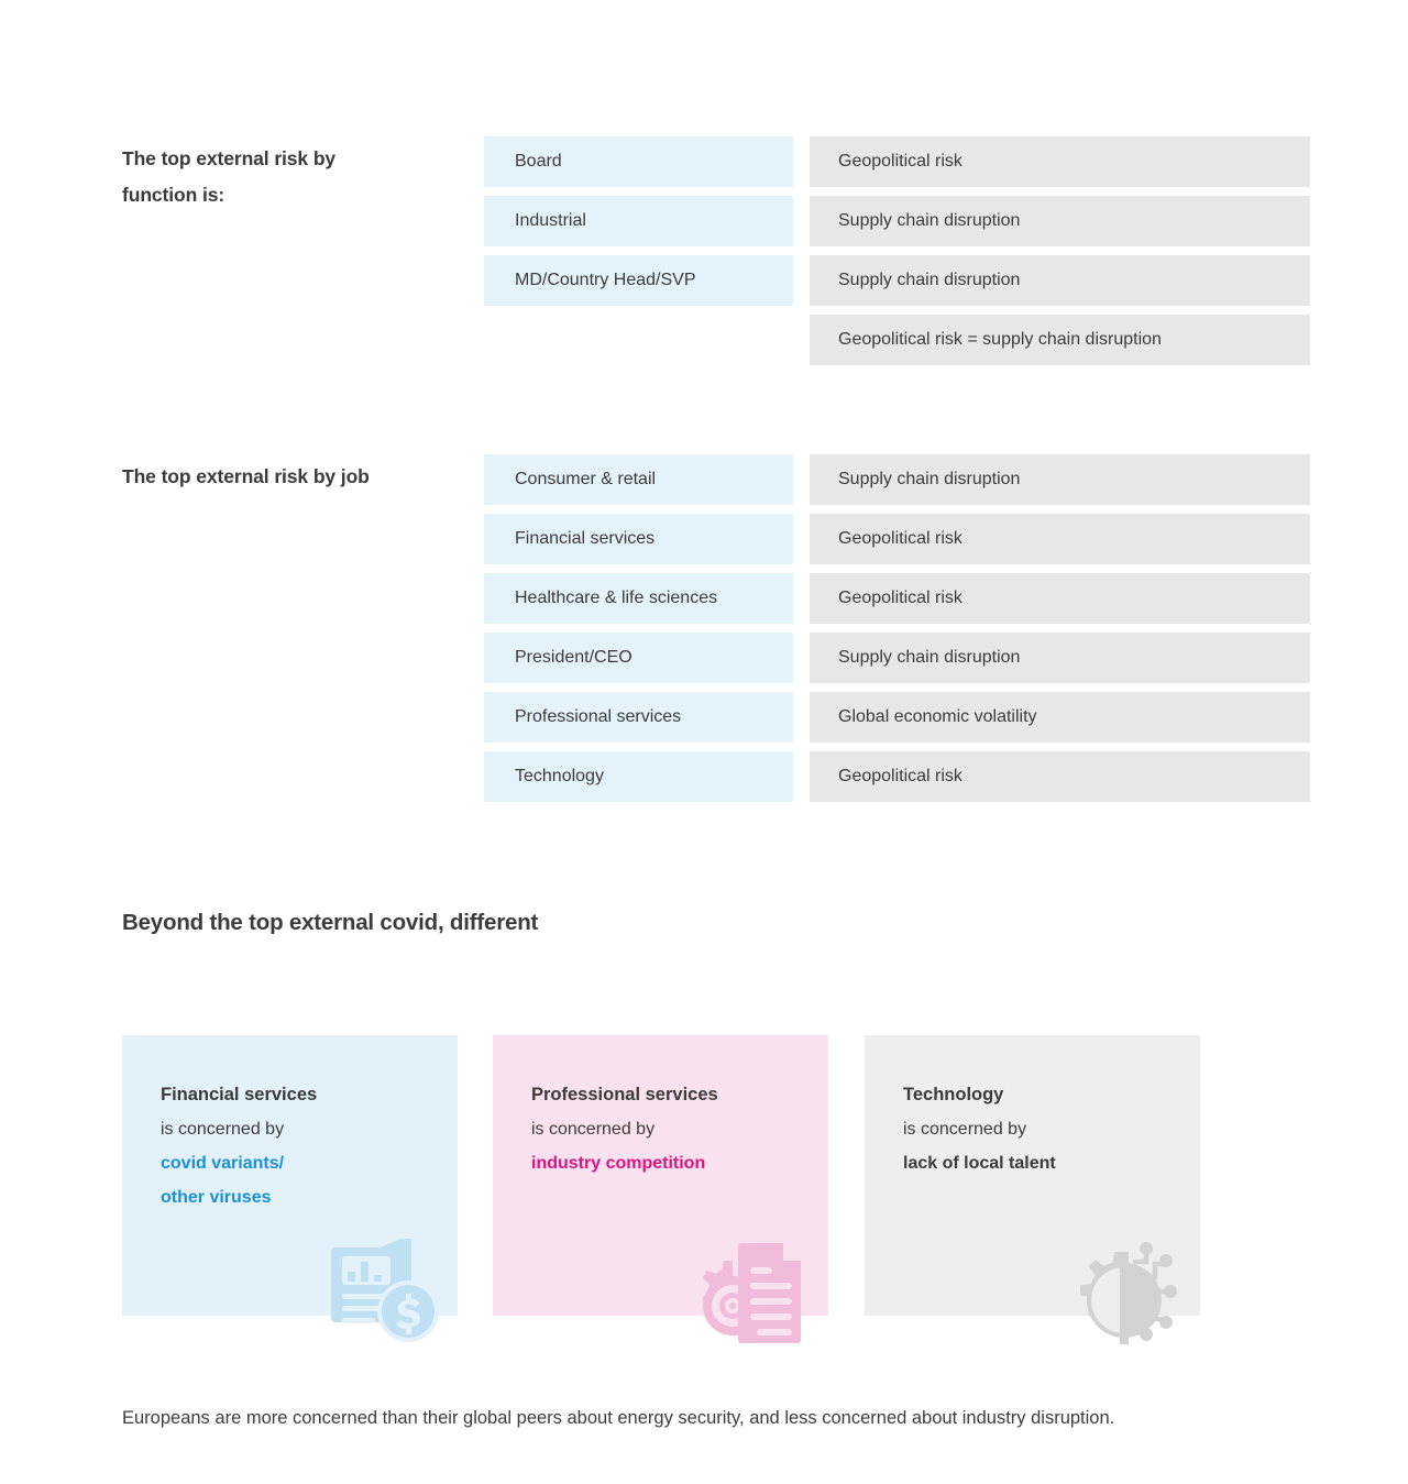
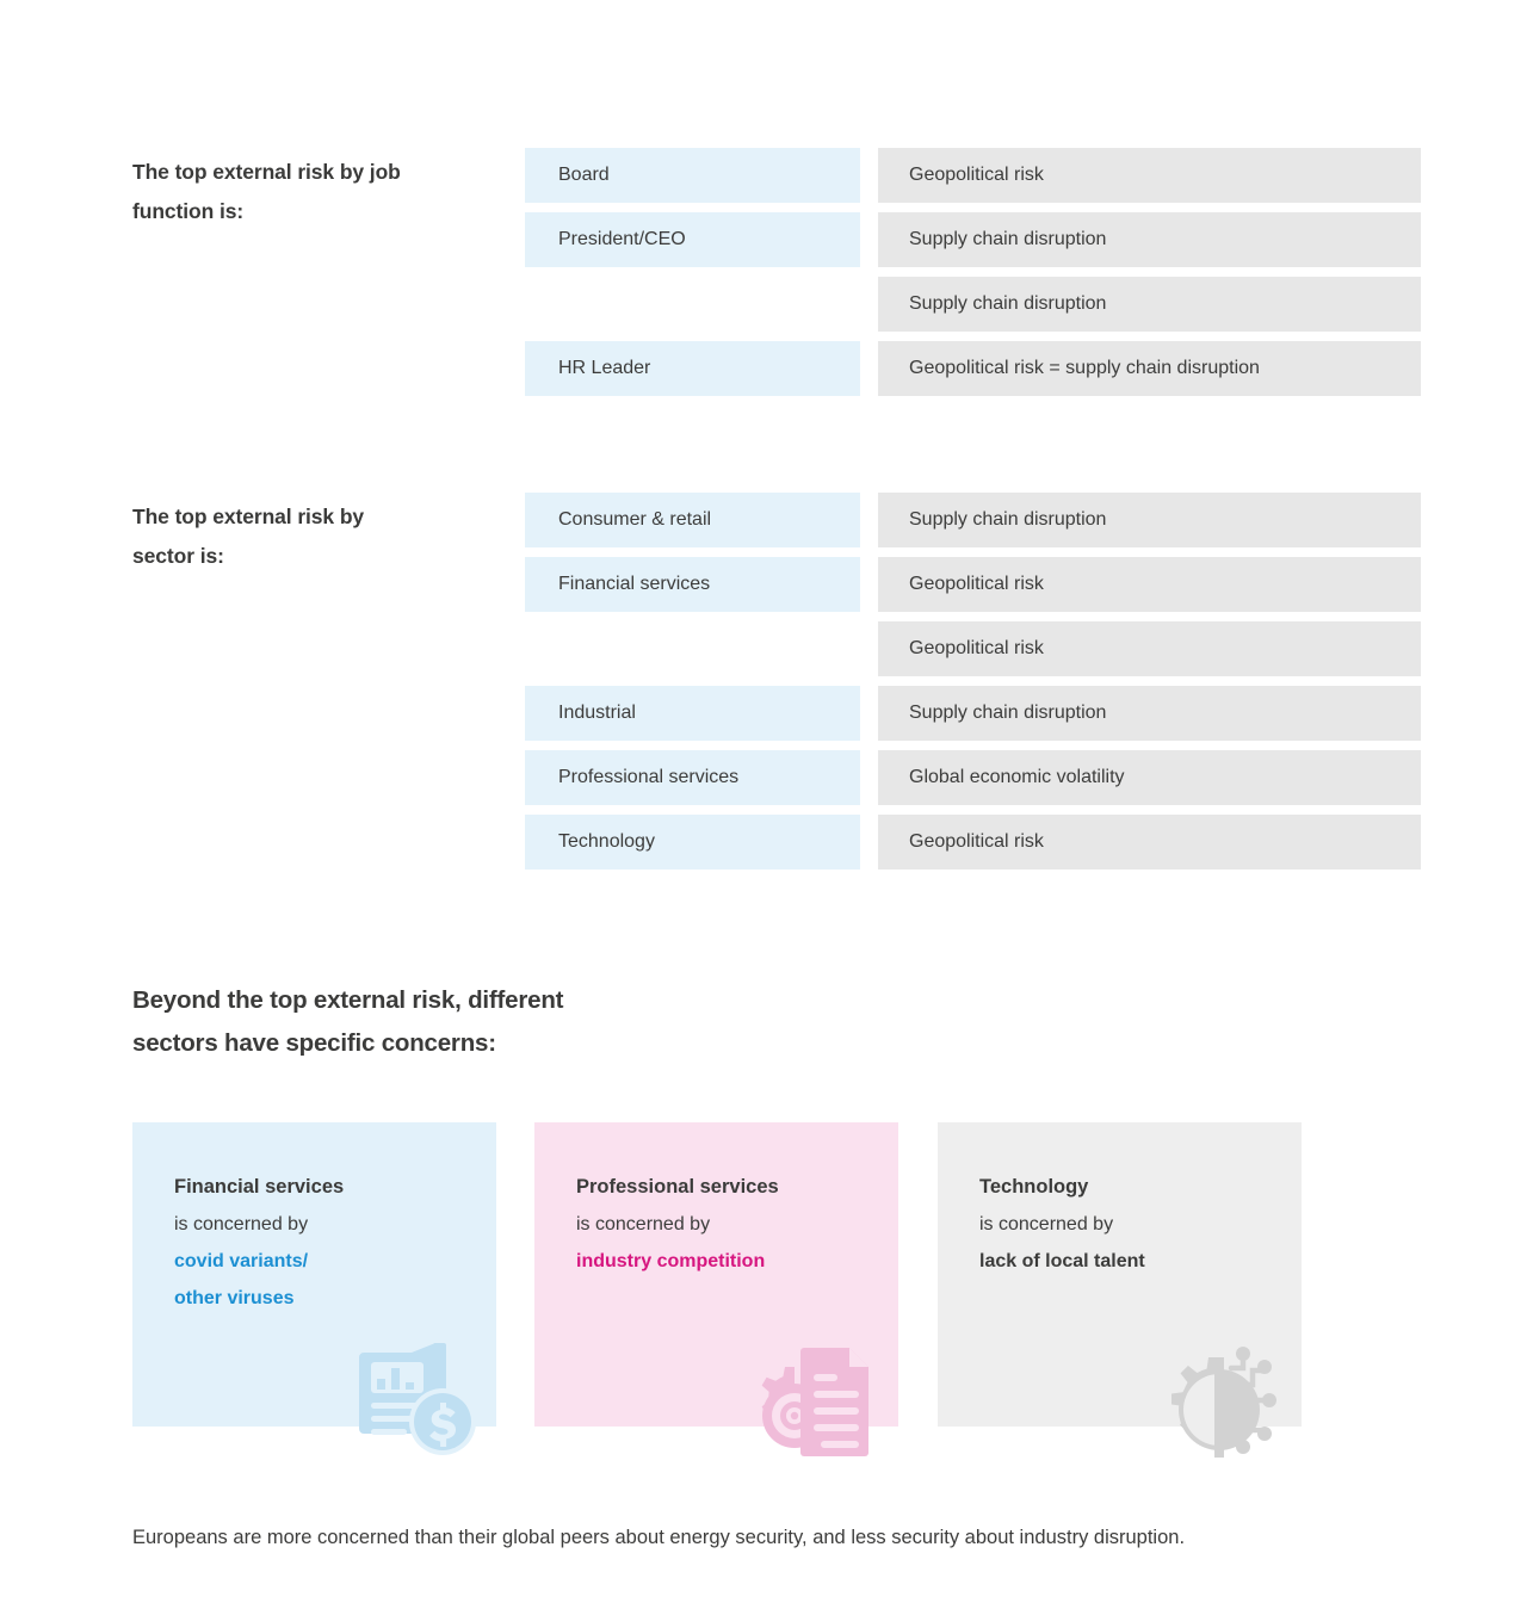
- The top external risk by
+ The top external risk by job
  function is:
  Board
  Geopolitical risk
- Industrial
+ President/CEO
  Supply chain disruption
- MD/Country Head/SVP
  Supply chain disruption
+ HR Leader
  Geopolitical risk = supply chain disruption
- The top external risk by job
+ The top external risk by
+ sector is:
  Consumer & retail
  Supply chain disruption
  Financial services
  Geopolitical risk
- Healthcare & life sciences
  Geopolitical risk
- President/CEO
+ Industrial
  Supply chain disruption
  Professional services
  Global economic volatility
  Technology
  Geopolitical risk
- Beyond the top external covid, different
+ Beyond the top external risk, different
+ sectors have specific concerns:
  Financial services
  is concerned by
  covid variants/
  other viruses
  Professional services
  is concerned by
  industry competition
  Technology
  is concerned by
  lack of local talent
- Europeans are more concerned than their global peers about energy security, and less concerned about industry disruption.
+ Europeans are more concerned than their global peers about energy security, and less security about industry disruption.
